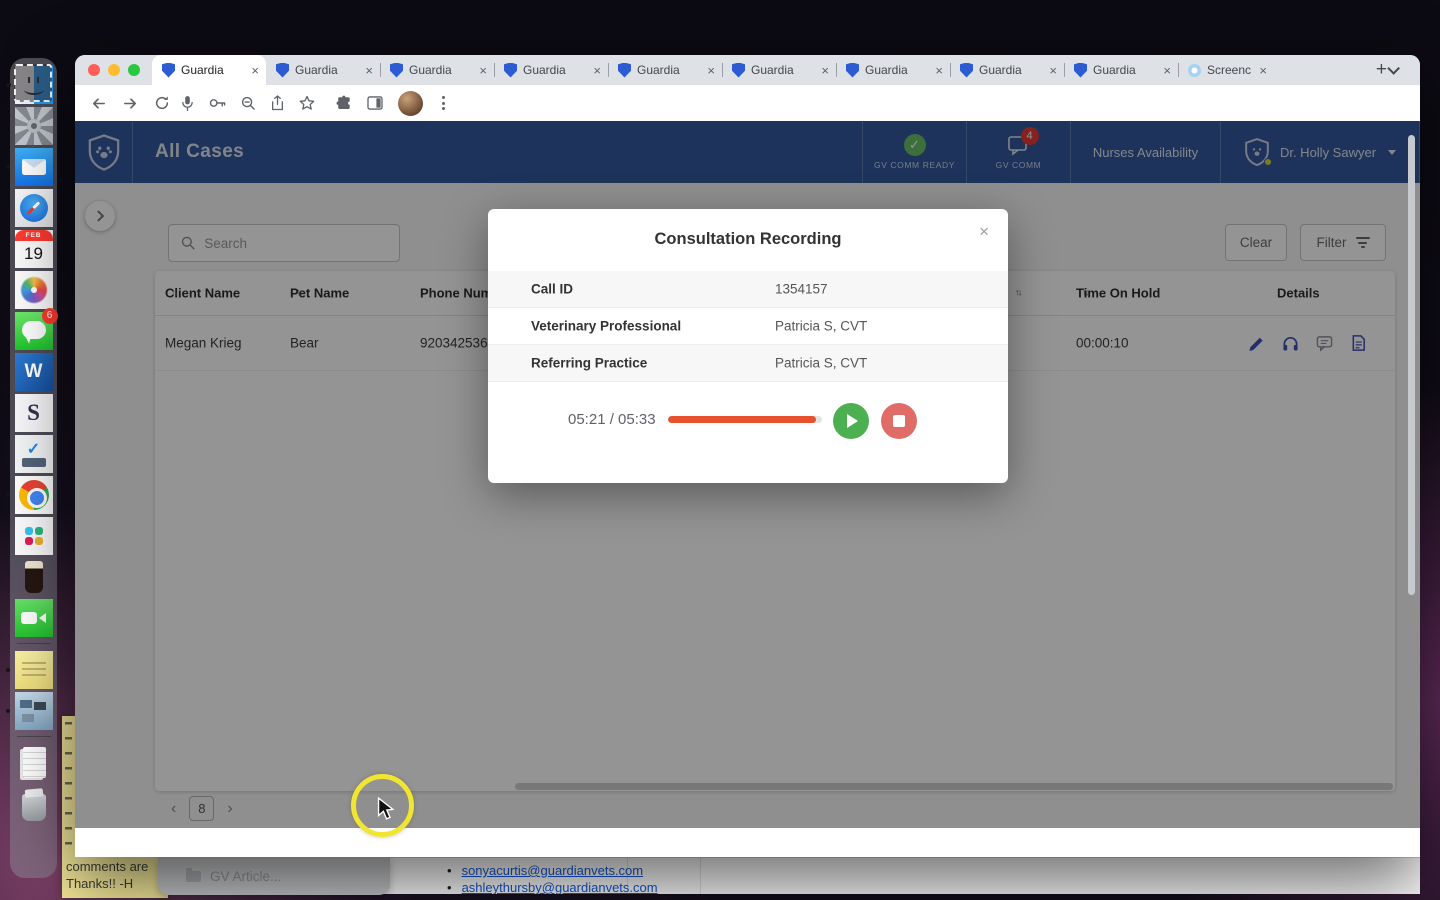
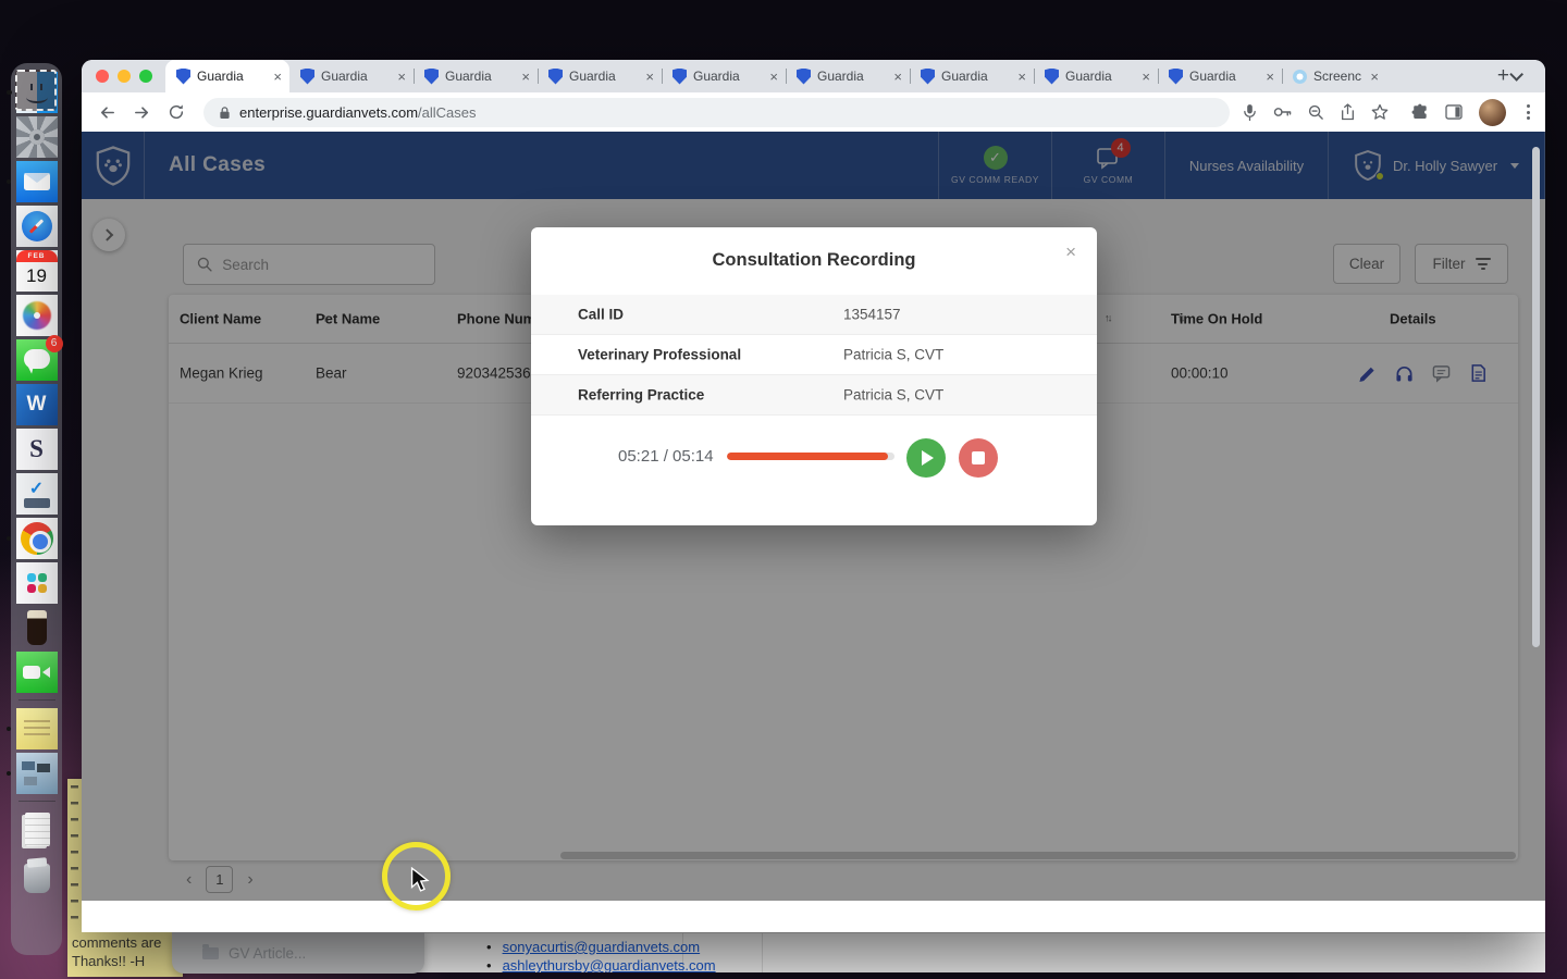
  19
  6
  W
  S
  ✓
  comments are
  Thanks!! -H
  GV Article...
  sonyacurtis@guardianvets.com
  ashleythursby@guardianvets.com
  Guardia
  ×
  Guardia
  ×
  Guardia
  ×
  Guardia
  ×
  Guardia
  ×
  Guardia
  ×
  Guardia
  ×
  Guardia
  ×
  Guardia
  ×
  Screenc
  ×
  +
+ enterprise.guardianvets.com/allCases
  All Cases
  ✓
  GV COMM READY
  4
  GV COMM
  Nurses Availability
  Dr. Holly Sawyer
  Search
  Clear
  Filter
  Client Name
  ↑↓
  Pet Name
  ↑↓
  Phone Num
  ↑↓
  Time On Hold
  ↑↓
  Details
  Megan Krieg
  Bear
  920342536
  00:00:10
  ‹
- 8
+ 1
  ›
  Consultation Recording
  ×
  Call ID
  1354157
  Veterinary Professional
  Patricia S, CVT
  Referring Practice
  Patricia S, CVT
- 05:21 / 05:33
+ 05:21 / 05:14
